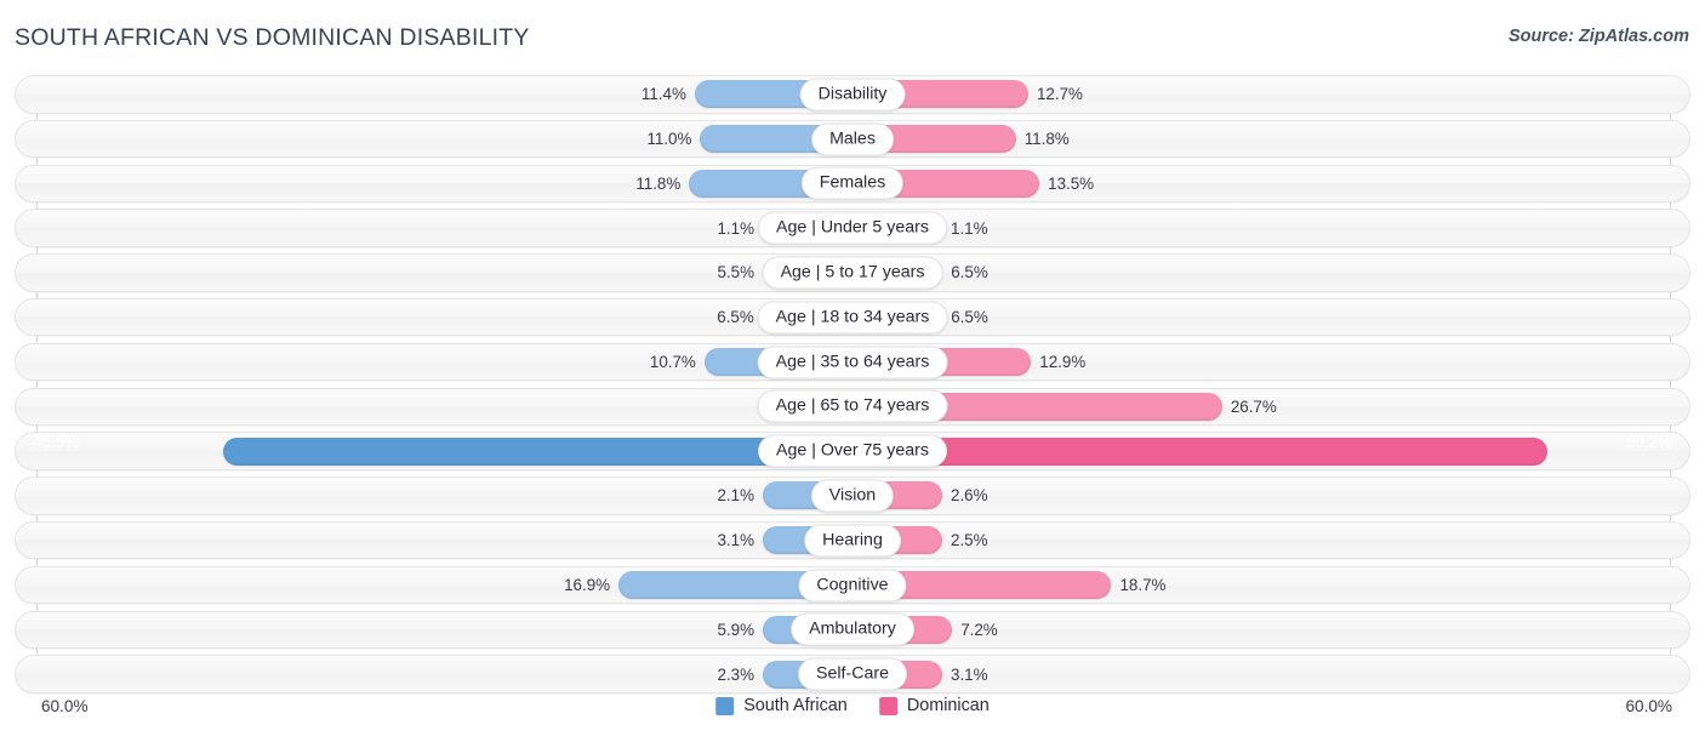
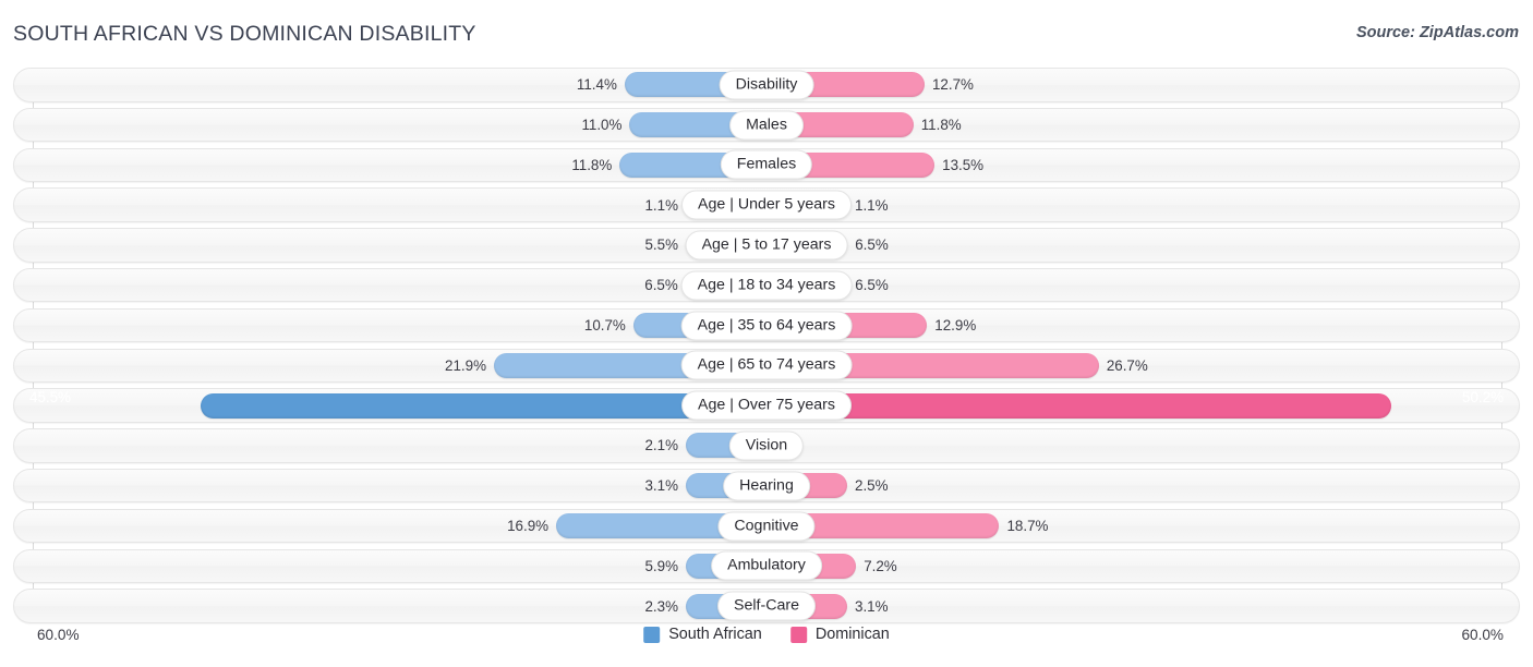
  SOUTH AFRICAN VS DOMINICAN DISABILITY
  Source: ZipAtlas.com
  11.4%
  12.7%
  Disability
  11.0%
  11.8%
  Males
  11.8%
  13.5%
  Females
  1.1%
  1.1%
  Age | Under 5 years
  5.5%
  6.5%
  Age | 5 to 17 years
  6.5%
  6.5%
  Age | 18 to 34 years
  10.7%
  12.9%
  Age | 35 to 64 years
+ 21.9%
  26.7%
  Age | 65 to 74 years
  Age | Over 75 years
  2.1%
- 2.6%
  Vision
  3.1%
  2.5%
  Hearing
  16.9%
  18.7%
  Cognitive
  5.9%
  7.2%
  Ambulatory
  2.3%
  3.1%
  Self-Care
  60.0%
  South African
  Dominican
  60.0%
